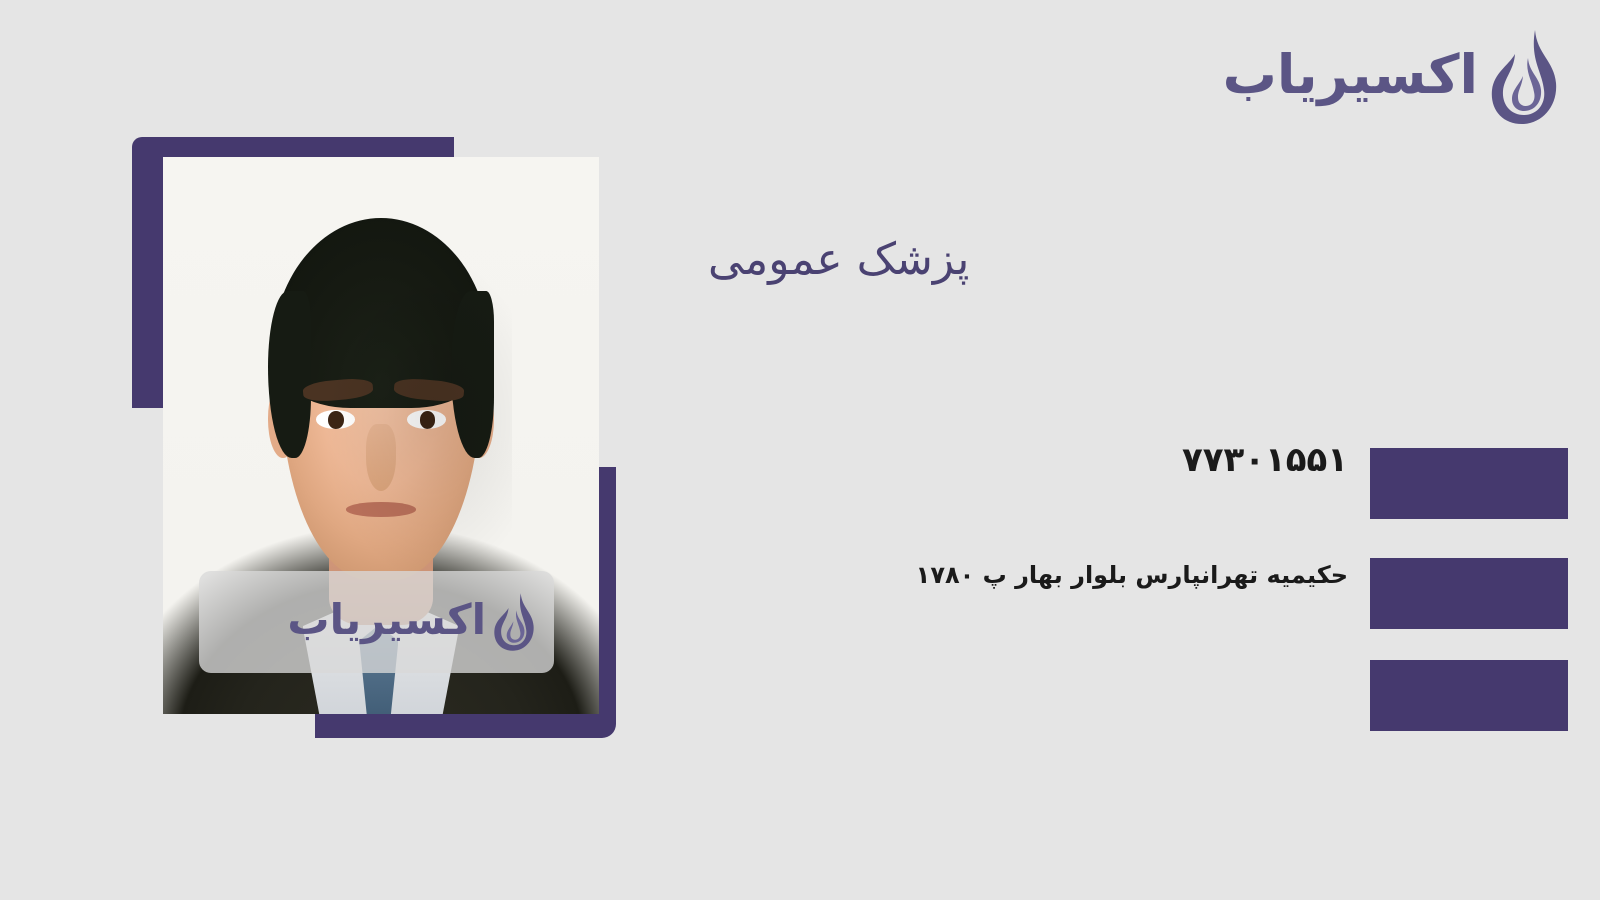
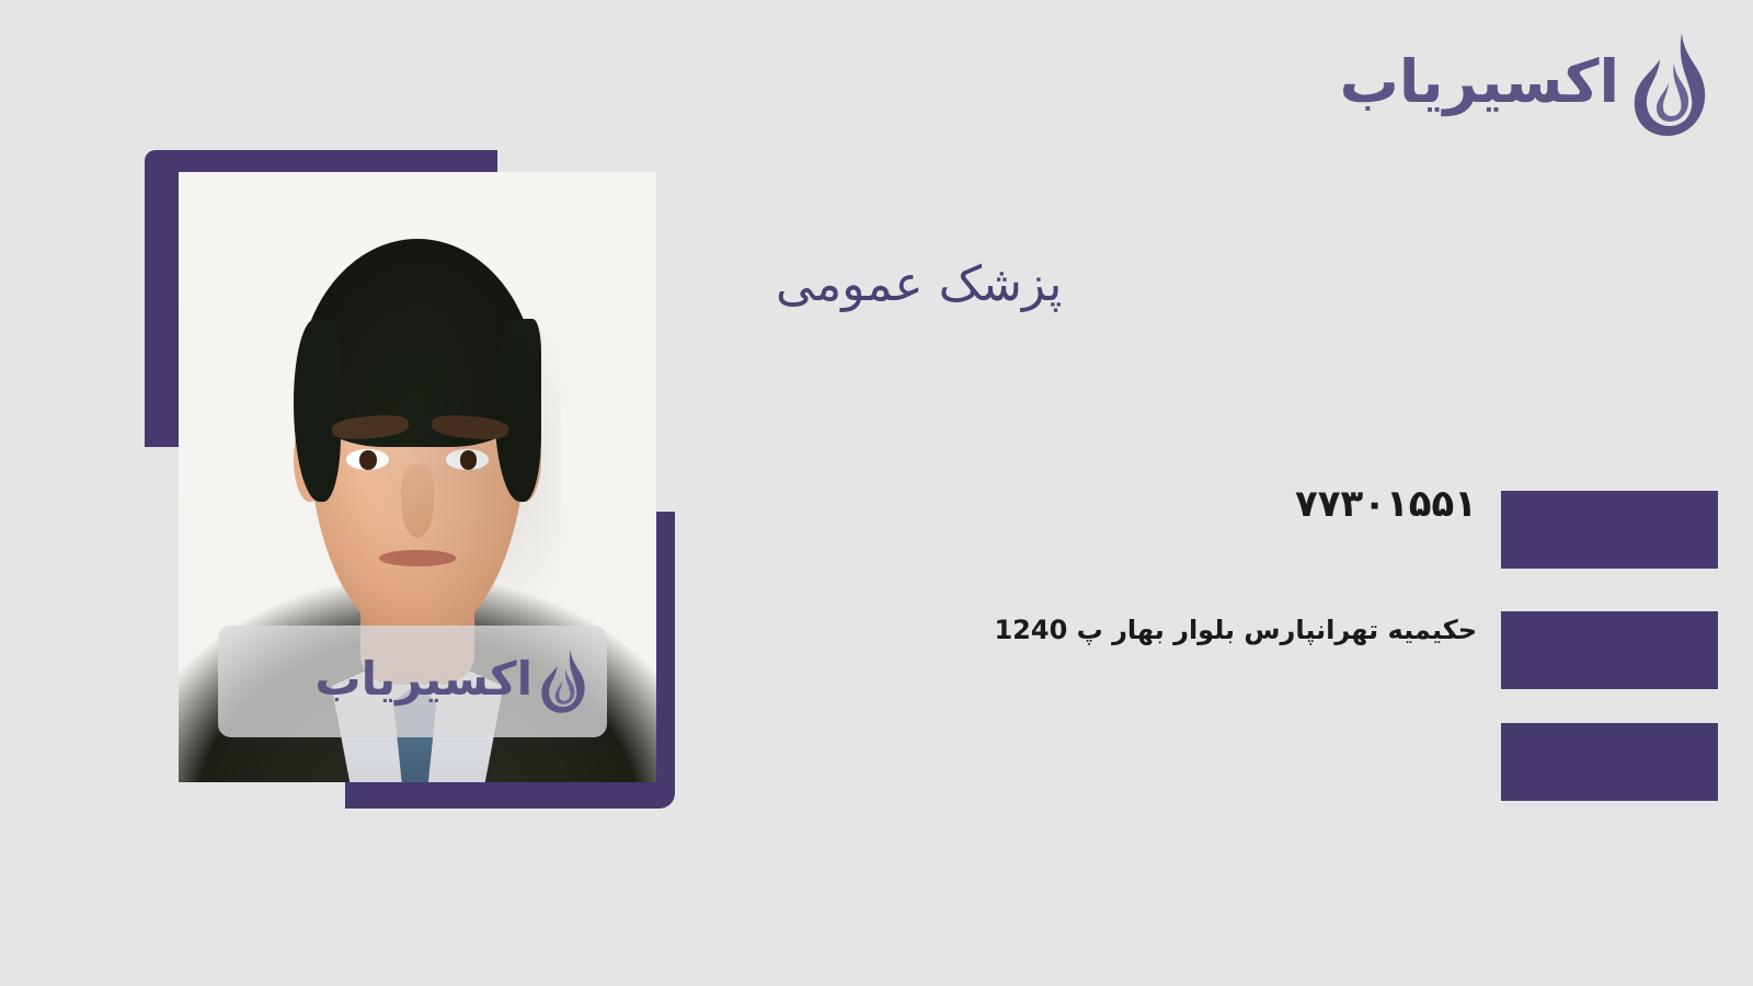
  اکسیریاب
  اکسیریاب
  پزشک عمومی
  ۷۷۳۰۱۵۵۱
- حکیمیه تهرانپارس بلوار بهار پ ۱۷۸۰
+ حکیمیه تهرانپارس بلوار بهار پ 1240
